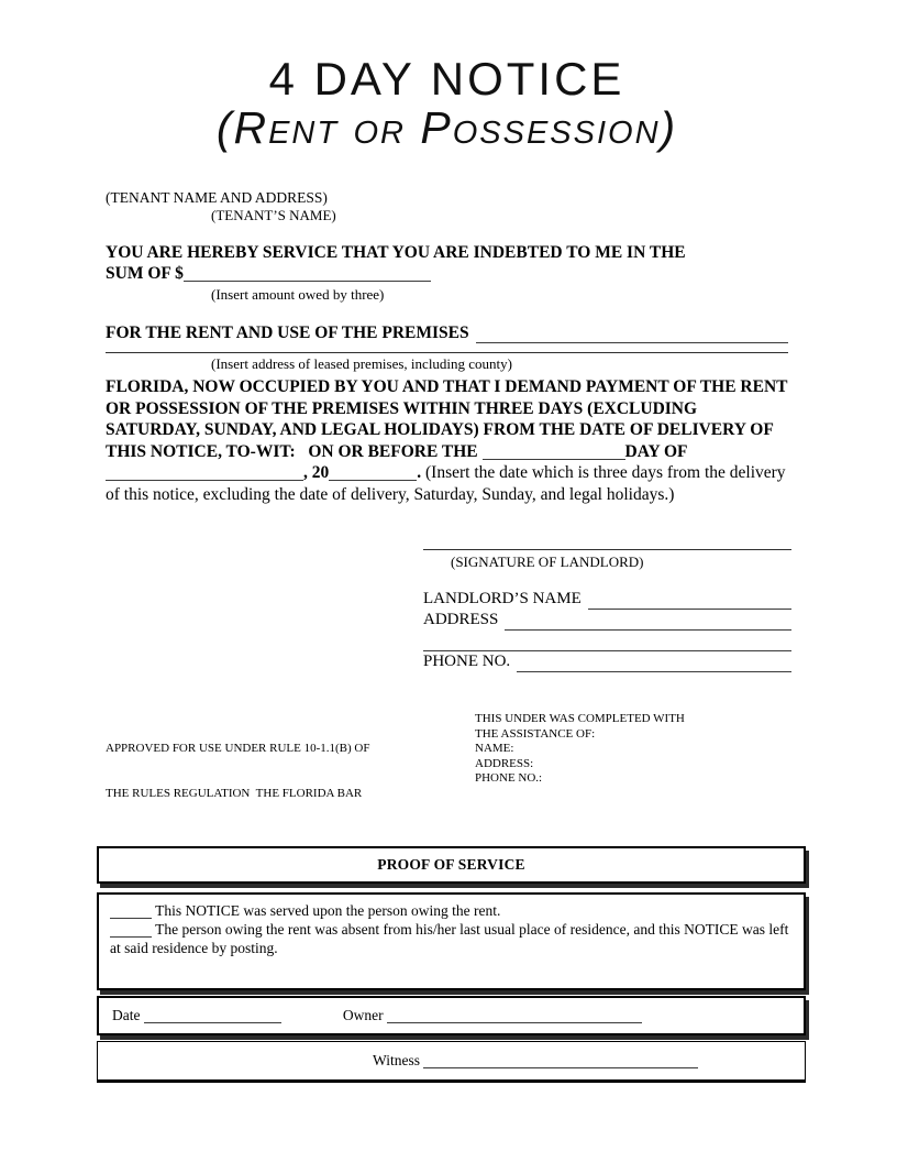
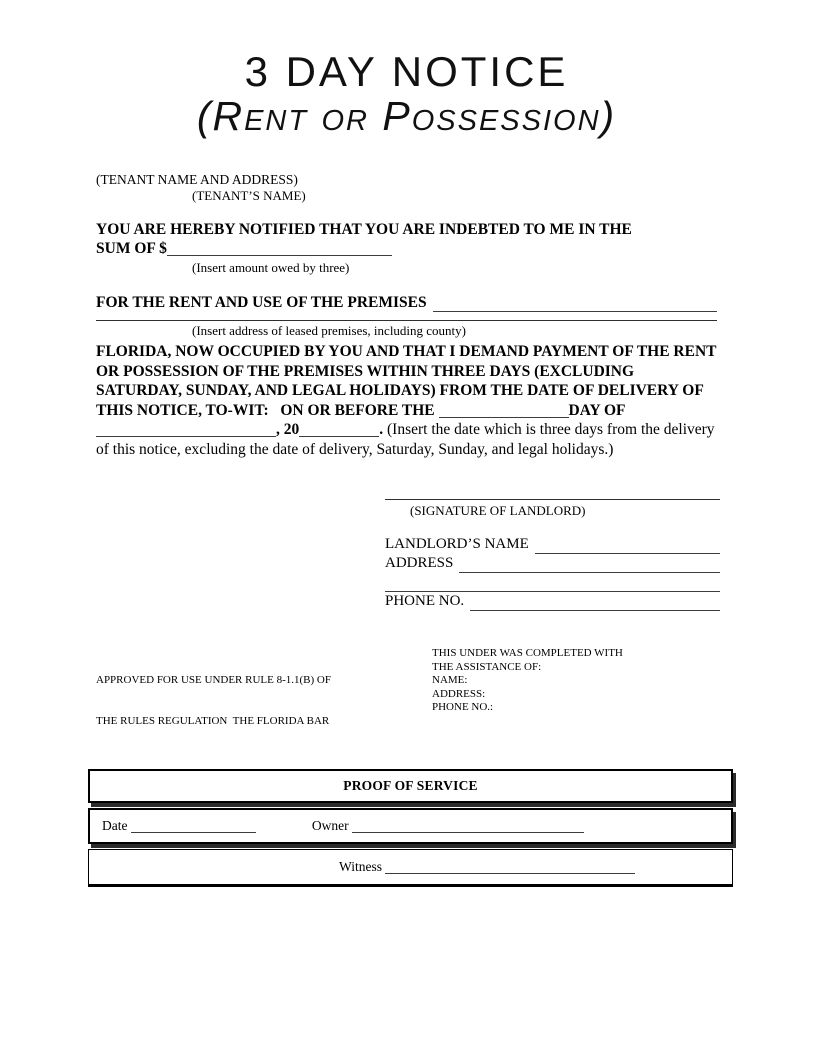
- 4 DAY NOTICE
+ 3 DAY NOTICE
  (Rent or Possession)
  (TENANT NAME AND ADDRESS)
  (TENANT’S NAME)
- YOU ARE HEREBY SERVICE THAT YOU ARE INDEBTED TO ME IN THE
+ YOU ARE HEREBY NOTIFIED THAT YOU ARE INDEBTED TO ME IN THE
  SUM OF $
  (Insert amount owed by three)
  FOR THE RENT AND USE OF THE PREMISES
  (Insert address of leased premises, including county)
  FLORIDA, NOW OCCUPIED BY YOU AND THAT I DEMAND PAYMENT OF THE RENT OR POSSESSION OF THE PREMISES WITHIN THREE DAYS (EXCLUDING SATURDAY, SUNDAY, AND LEGAL HOLIDAYS) FROM THE DATE OF DELIVERY OF THIS NOTICE, TO-WIT: ON OR BEFORE THE DAY OF
  , 20 . (Insert the date which is three days from the delivery of this notice, excluding the date of delivery, Saturday, Sunday, and legal holidays.)
  (SIGNATURE OF LANDLORD)
  LANDLORD’S NAME
  ADDRESS
  PHONE NO.
- APPROVED FOR USE UNDER RULE 10-1.1(B) OF
+ APPROVED FOR USE UNDER RULE 8-1.1(B) OF
  THE RULES REGULATION THE FLORIDA BAR
  THIS UNDER WAS COMPLETED WITH
  THE ASSISTANCE OF:
  NAME:
  ADDRESS:
  PHONE NO.:
  PROOF OF SERVICE
- This NOTICE was served upon the person owing the rent.
- The person owing the rent was absent from his/her last usual place of residence, and this NOTICE was left at said residence by posting.
  Date
  Owner
  Witness
